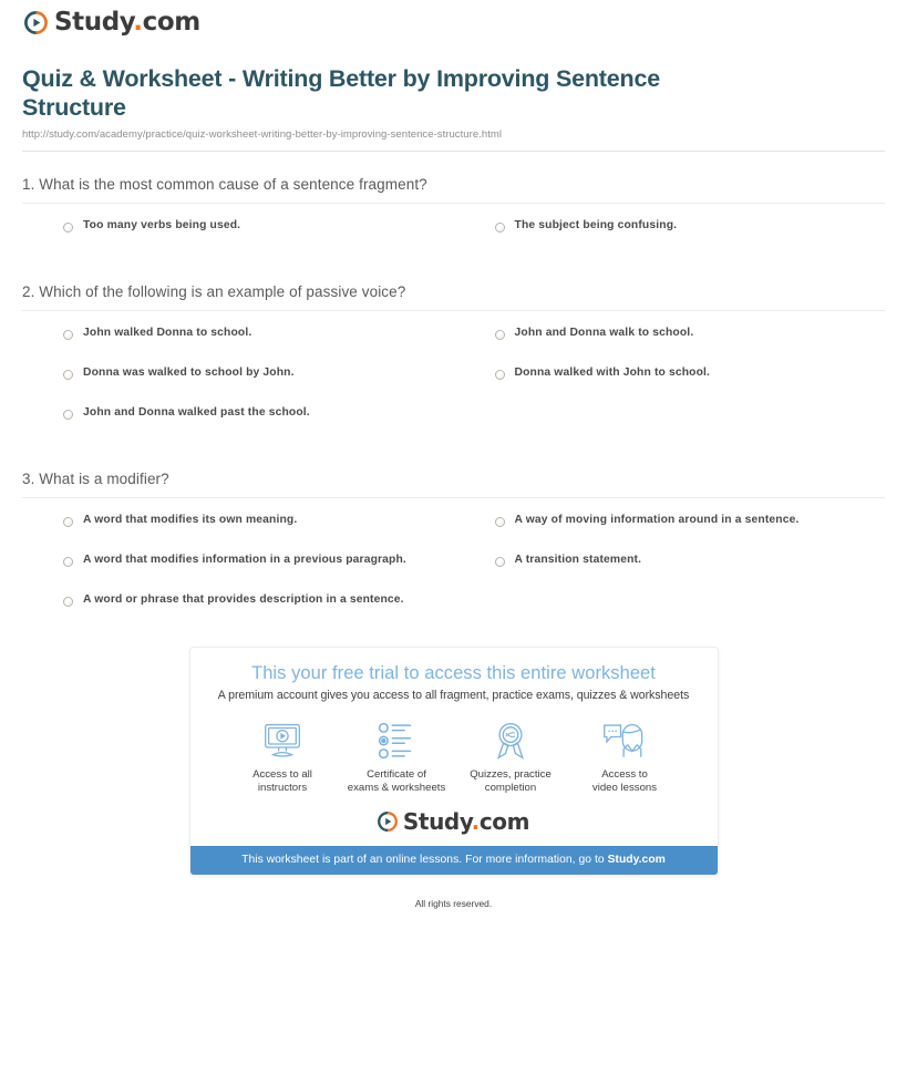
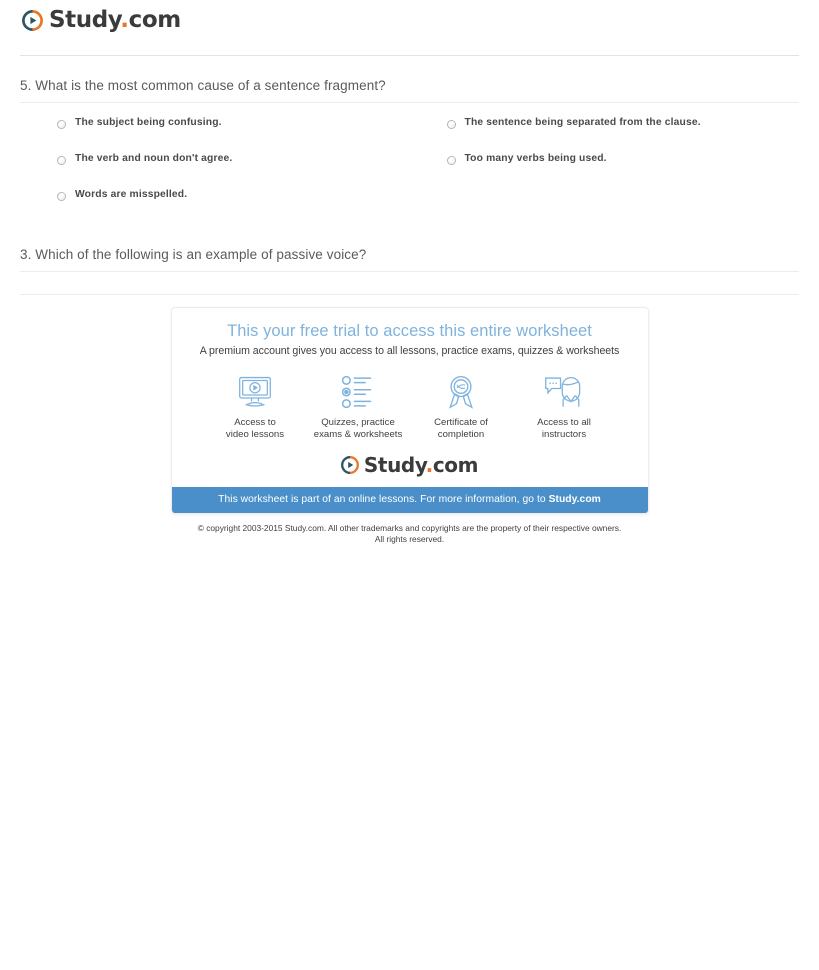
  Study.com
- Quiz & Worksheet - Writing Better by Improving Sentence Structure
- http://study.com/academy/practice/quiz-worksheet-writing-better-by-improving-sentence-structure.html
- 1. What is the most common cause of a sentence fragment?
+ 5. What is the most common cause of a sentence fragment?
- Too many verbs being used.
+ The subject being confusing.
+ The sentence being separated from the clause.
+ The verb and noun don't agree.
- The subject being confusing.
+ Too many verbs being used.
+ Words are misspelled.
- 2. Which of the following is an example of passive voice?
+ 3. Which of the following is an example of passive voice?
- John walked Donna to school.
- John and Donna walk to school.
- Donna was walked to school by John.
- Donna walked with John to school.
- John and Donna walked past the school.
- 3. What is a modifier?
- A word that modifies its own meaning.
- A way of moving information around in a sentence.
- A word that modifies information in a previous paragraph.
- A transition statement.
- A word or phrase that provides description in a sentence.
  This your free trial to access this entire worksheet
- A premium account gives you access to all fragment, practice exams, quizzes & worksheets
+ A premium account gives you access to all lessons, practice exams, quizzes & worksheets
- Access to all
+ Access to
- instructors
+ video lessons
- Certificate of
+ Quizzes, practice
  exams & worksheets
- Quizzes, practice
+ Certificate of
  completion
- Access to
+ Access to all
- video lessons
+ instructors
  Study.com
  This worksheet is part of an online lessons. For more information, go to Study.com
+ © copyright 2003-2015 Study.com. All other trademarks and copyrights are the property of their respective owners.
  All rights reserved.
